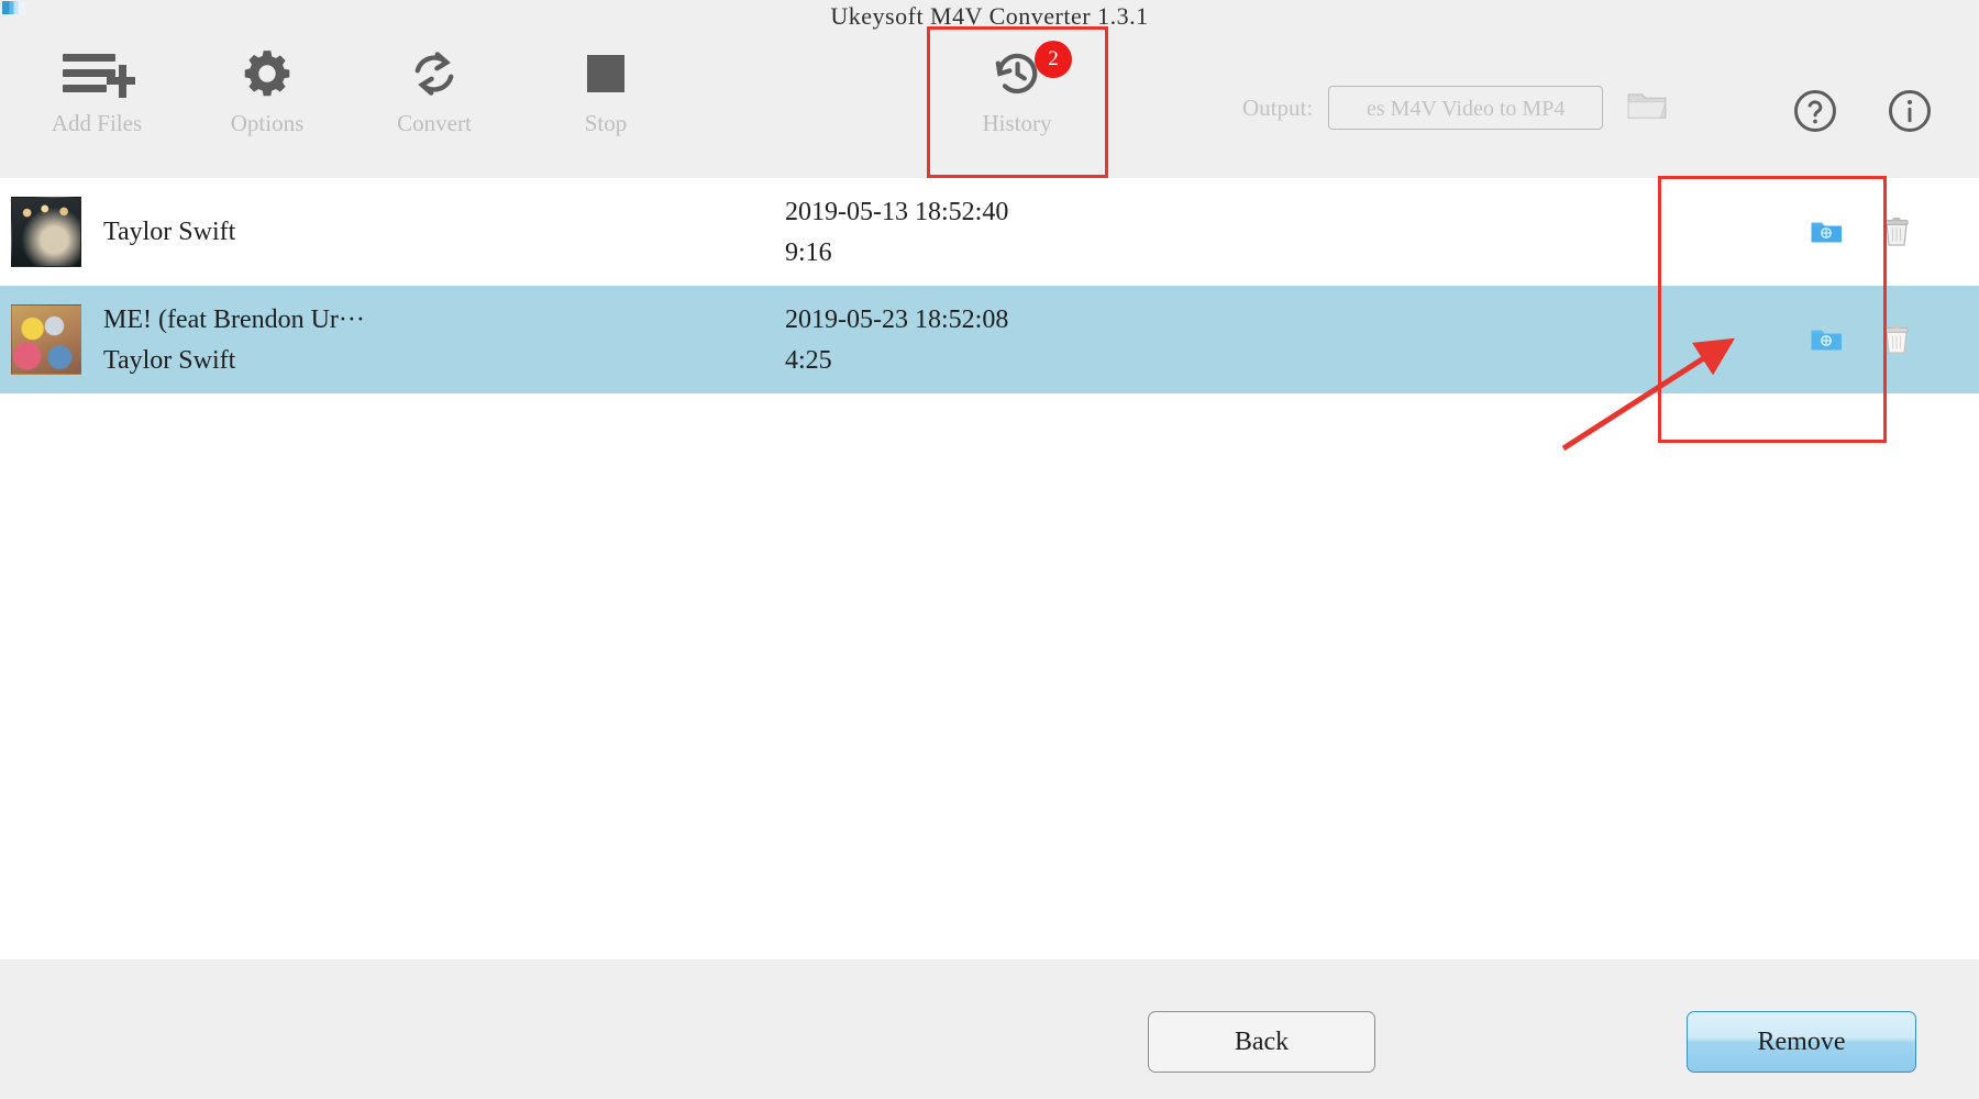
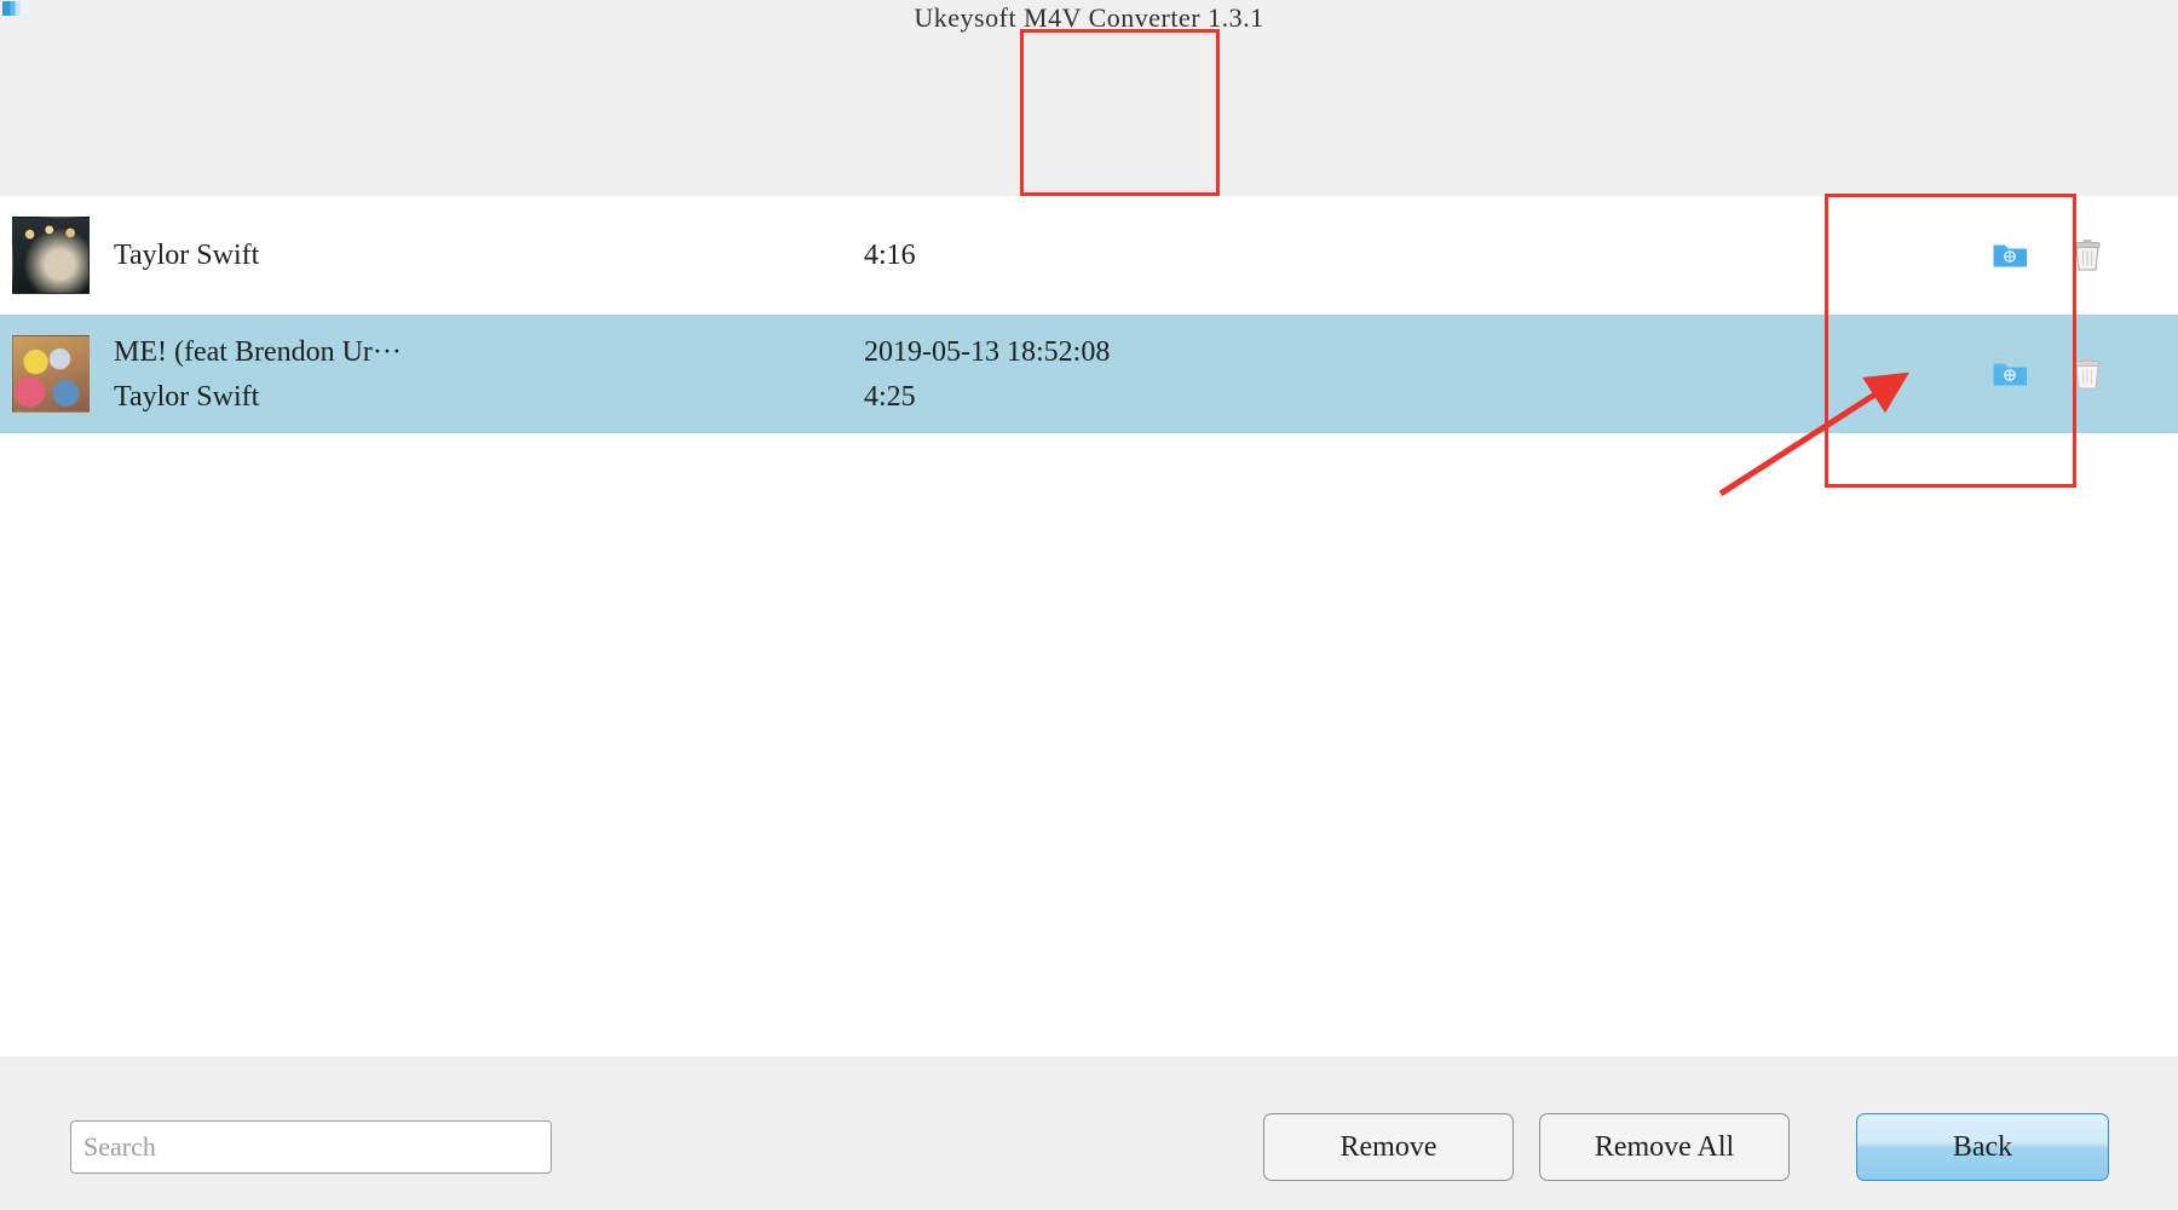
  Ukeysoft M4V Converter 1.3.1
- Add Files
- Options
- Convert
- Stop
- 2
- History
- Output:
- es M4V Video to MP4
  Taylor Swift
- 2019-05-13 18:52:40
- 9:16
+ 4:16
  ME! (feat Brendon Ur···
  Taylor Swift
- 2019-05-23 18:52:08
+ 2019-05-13 18:52:08
  4:25
+ Search
- Back
+ Remove
+ Remove All
- Remove
+ Back
